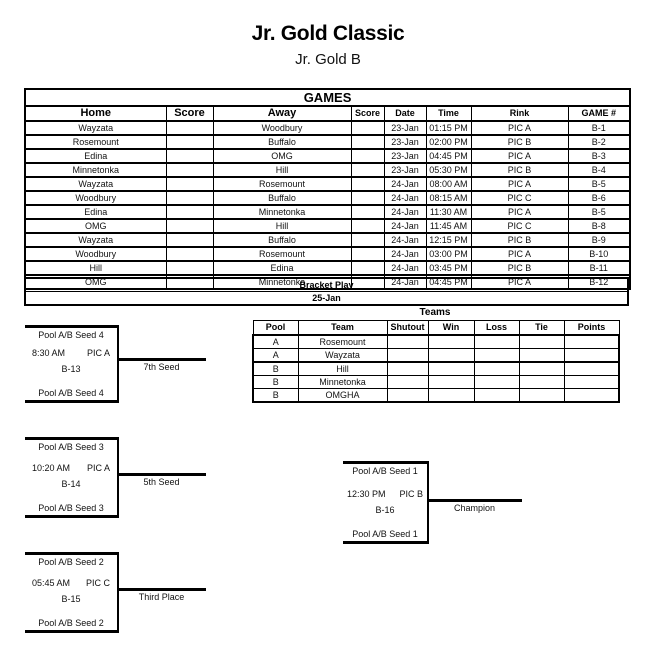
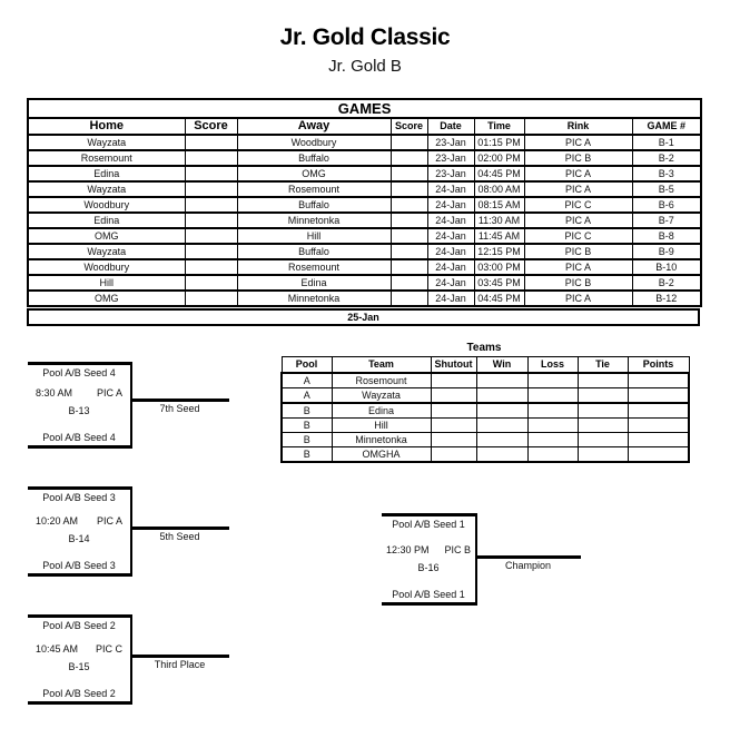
  Jr. Gold Classic
  Jr. Gold B
  GAMES
  Home	Score	Away	Score	Date	Time	Rink	GAME #
  Wayzata		Woodbury		23-Jan	01:15 PM	PIC A	B-1
  Rosemount		Buffalo		23-Jan	02:00 PM	PIC B	B-2
  Edina		OMG		23-Jan	04:45 PM	PIC A	B-3
- Minnetonka		Hill		23-Jan	05:30 PM	PIC B	B-4
  Wayzata		Rosemount		24-Jan	08:00 AM	PIC A	B-5
  Woodbury		Buffalo		24-Jan	08:15 AM	PIC C	B-6
- Edina		Minnetonka		24-Jan	11:30 AM	PIC A	B-5
+ Edina		Minnetonka		24-Jan	11:30 AM	PIC A	B-7
  OMG		Hill		24-Jan	11:45 AM	PIC C	B-8
  Wayzata		Buffalo		24-Jan	12:15 PM	PIC B	B-9
  Woodbury		Rosemount		24-Jan	03:00 PM	PIC A	B-10
- Hill		Edina		24-Jan	03:45 PM	PIC B	B-11
+ Hill		Edina		24-Jan	03:45 PM	PIC B	B-2
  OMG		Minnetonka		24-Jan	04:45 PM	PIC A	B-12
- Bracket Play
  25-Jan
  Teams
  Pool	Team	Shutout	Win	Loss	Tie	Points
  A	Rosemount
  A	Wayzata
+ B	Edina
  B	Hill
  B	Minnetonka
  B	OMGHA
  Pool A/B Seed 4
  8:30 AM
  PIC A
  B-13
  Pool A/B Seed 4
  7th Seed
  Pool A/B Seed 3
  10:20 AM
  PIC A
  B-14
  Pool A/B Seed 3
  5th Seed
  Pool A/B Seed 2
- 05:45 AM
+ 10:45 AM
  PIC C
  B-15
  Pool A/B Seed 2
  Third Place
  Pool A/B Seed 1
  12:30 PM
  PIC B
  B-16
  Pool A/B Seed 1
  Champion
